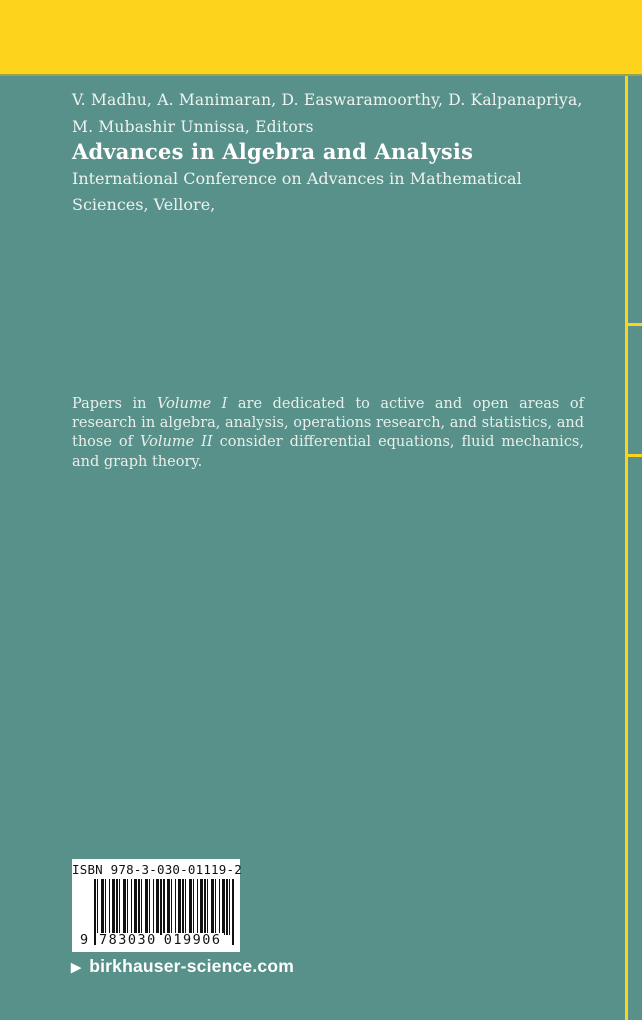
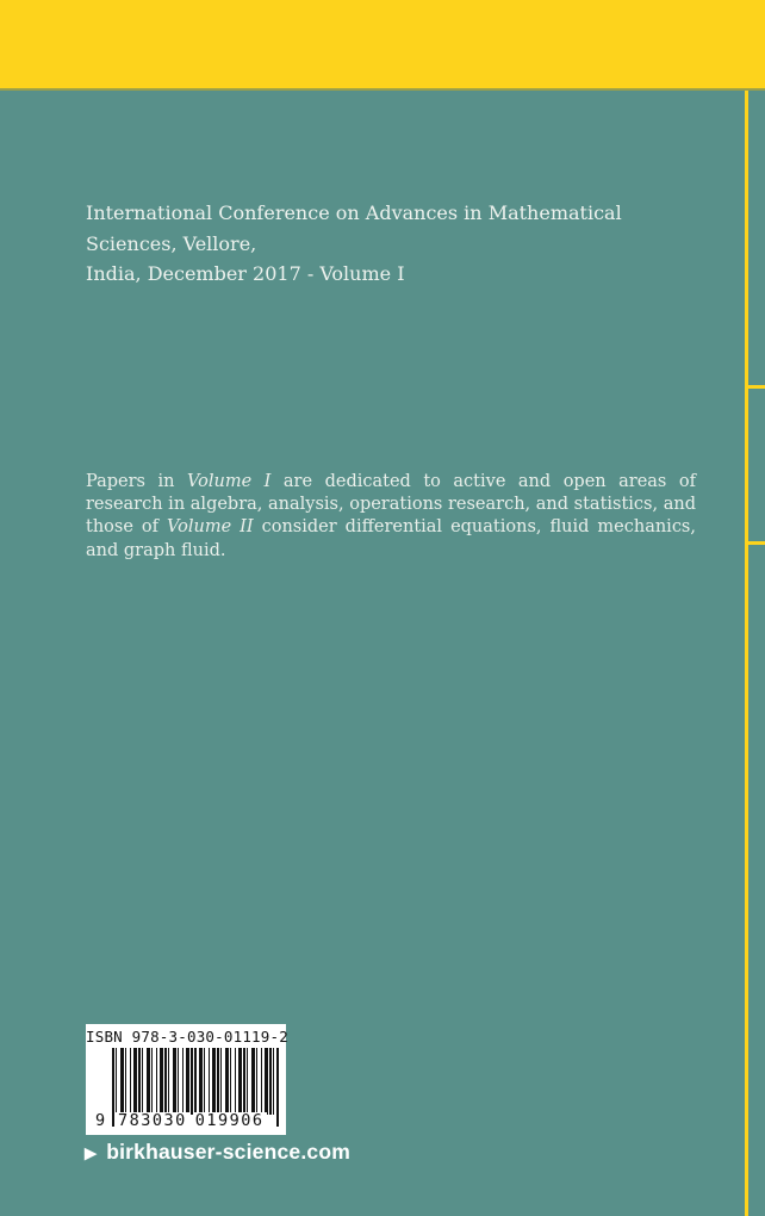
- V. Madhu, A. Manimaran, D. Easwaramoorthy, D. Kalpanapriya,
- M. Mubashir Unnissa, Editors
- Advances in Algebra and Analysis
  International Conference on Advances in Mathematical Sciences, Vellore,
+ India, December 2017 - Volume I
- Papers in Volume I are dedicated to active and open areas of research in algebra, analysis, operations research, and statistics, and those of Volume II consider differential equations, fluid mechanics, and graph theory.
+ Papers in Volume I are dedicated to active and open areas of research in algebra, analysis, operations research, and statistics, and those of Volume II consider differential equations, fluid mechanics, and graph fluid.
  ISBN 978-3-030-01119-2
  9
  783030
  019906
  ▶
  birkhauser-science.com
